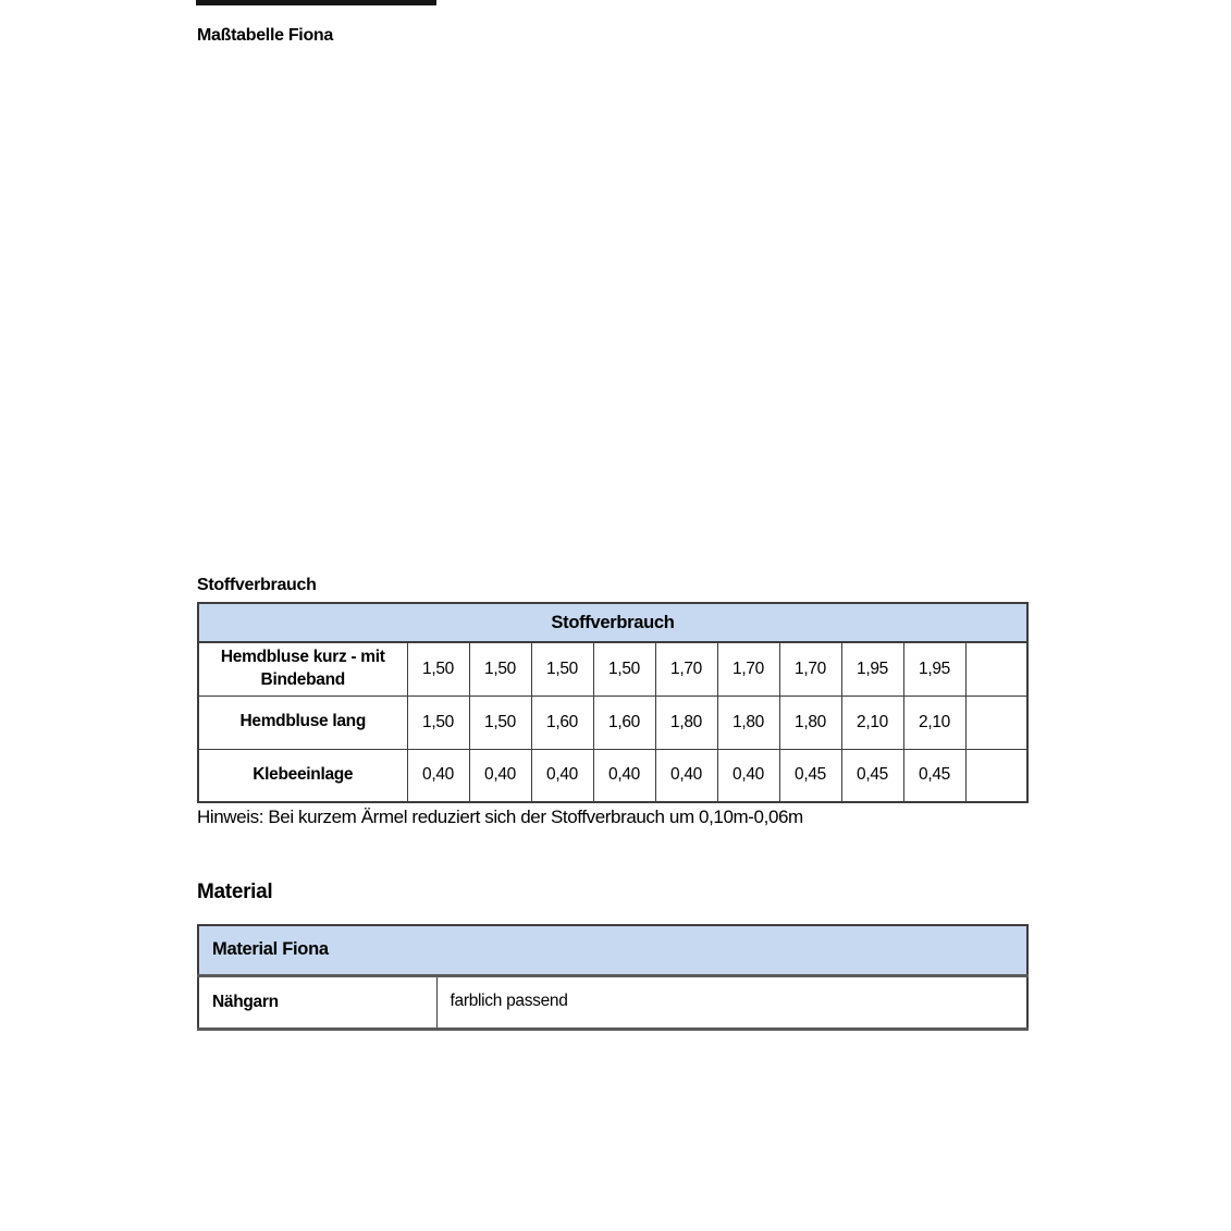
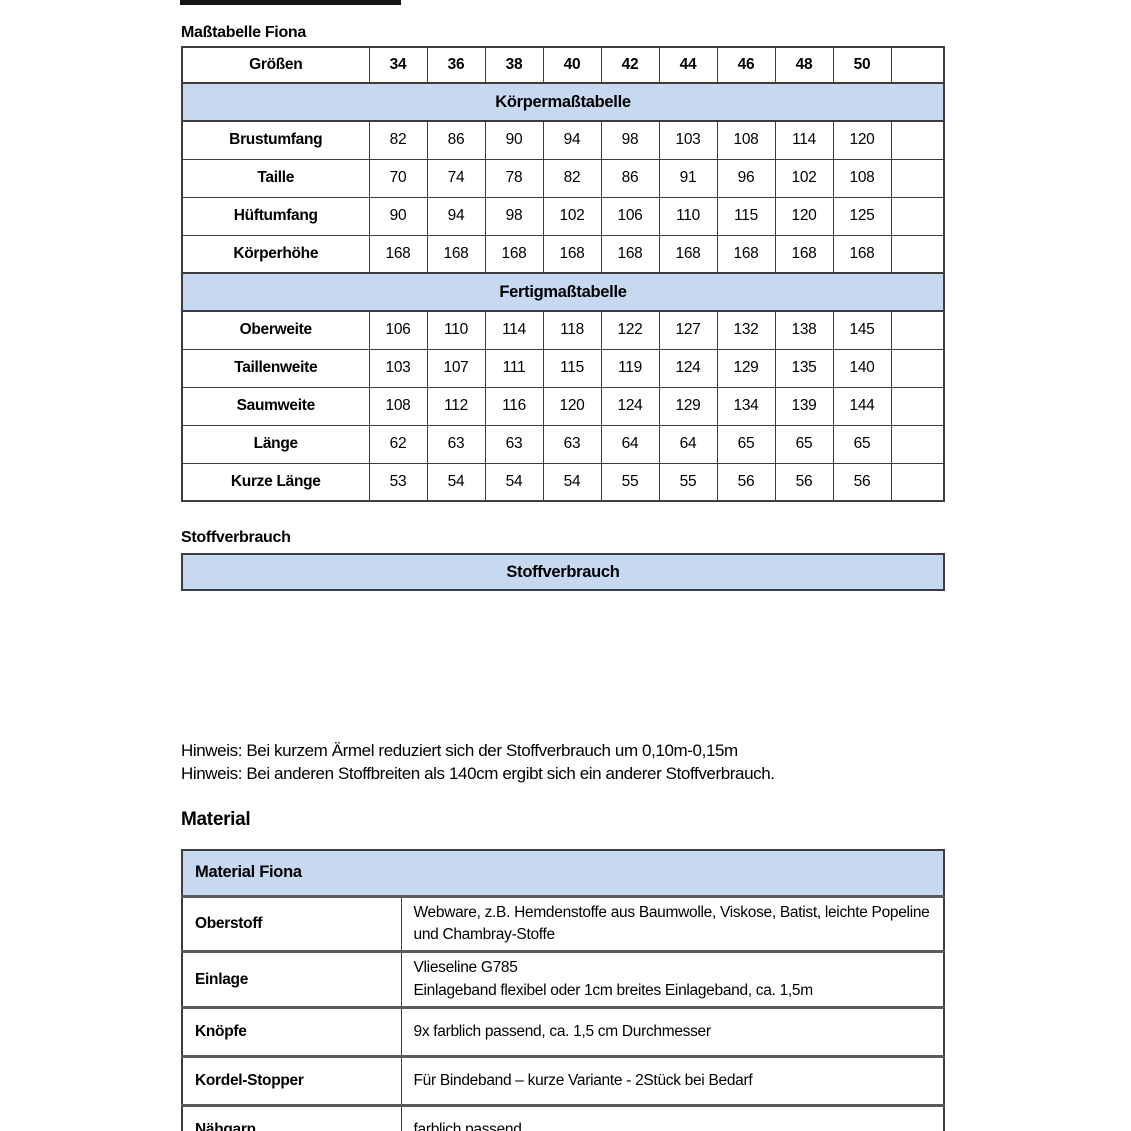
  Maßtabelle Fiona
+ Größen	34	36	38	40	42	44	46	48	50
+ Körpermaßtabelle
+ Brustumfang	82	86	90	94	98	103	108	114	120
+ Taille	70	74	78	82	86	91	96	102	108
+ Hüftumfang	90	94	98	102	106	110	115	120	125
+ Körperhöhe	168	168	168	168	168	168	168	168	168
+ Fertigmaßtabelle
+ Oberweite	106	110	114	118	122	127	132	138	145
+ Taillenweite	103	107	111	115	119	124	129	135	140
+ Saumweite	108	112	116	120	124	129	134	139	144
+ Länge	62	63	63	63	64	64	65	65	65
+ Kurze Länge	53	54	54	54	55	55	56	56	56
  Stoffverbrauch
  Stoffverbrauch
- Hemdbluse kurz - mit Bindeband	1,50	1,50	1,50	1,50	1,70	1,70	1,70	1,95	1,95
- Hemdbluse lang	1,50	1,50	1,60	1,60	1,80	1,80	1,80	2,10	2,10
- Klebeeinlage	0,40	0,40	0,40	0,40	0,40	0,40	0,45	0,45	0,45
- Hinweis: Bei kurzem Ärmel reduziert sich der Stoffverbrauch um 0,10m-0,06m
+ Hinweis: Bei kurzem Ärmel reduziert sich der Stoffverbrauch um 0,10m-0,15m
+ Hinweis: Bei anderen Stoffbreiten als 140cm ergibt sich ein anderer Stoffverbrauch.
  Material
  Material Fiona
+ Oberstoff	Webware, z.B. Hemdenstoffe aus Baumwolle, Viskose, Batist, leichte Popeline und Chambray-Stoffe
+ Einlage	Vlieseline G785 Einlageband flexibel oder 1cm breites Einlageband, ca. 1,5m
+ Knöpfe	9x farblich passend, ca. 1,5 cm Durchmesser
+ Kordel-Stopper	Für Bindeband – kurze Variante - 2Stück bei Bedarf
  Nähgarn	farblich passend
